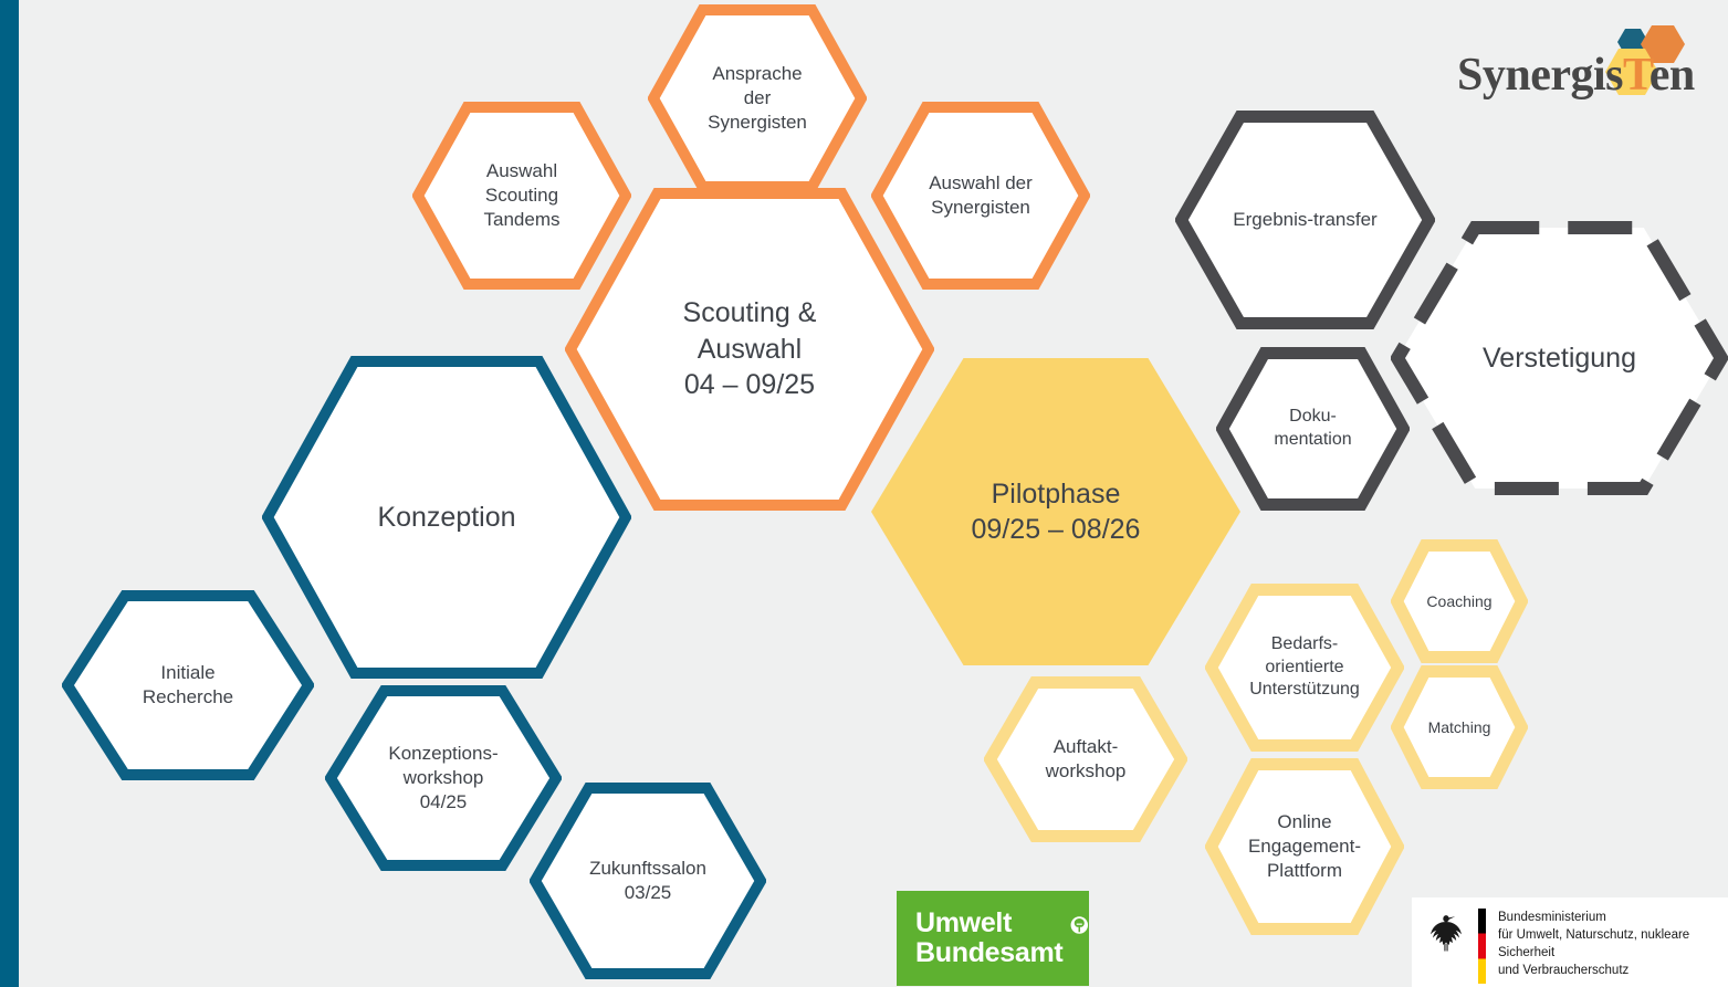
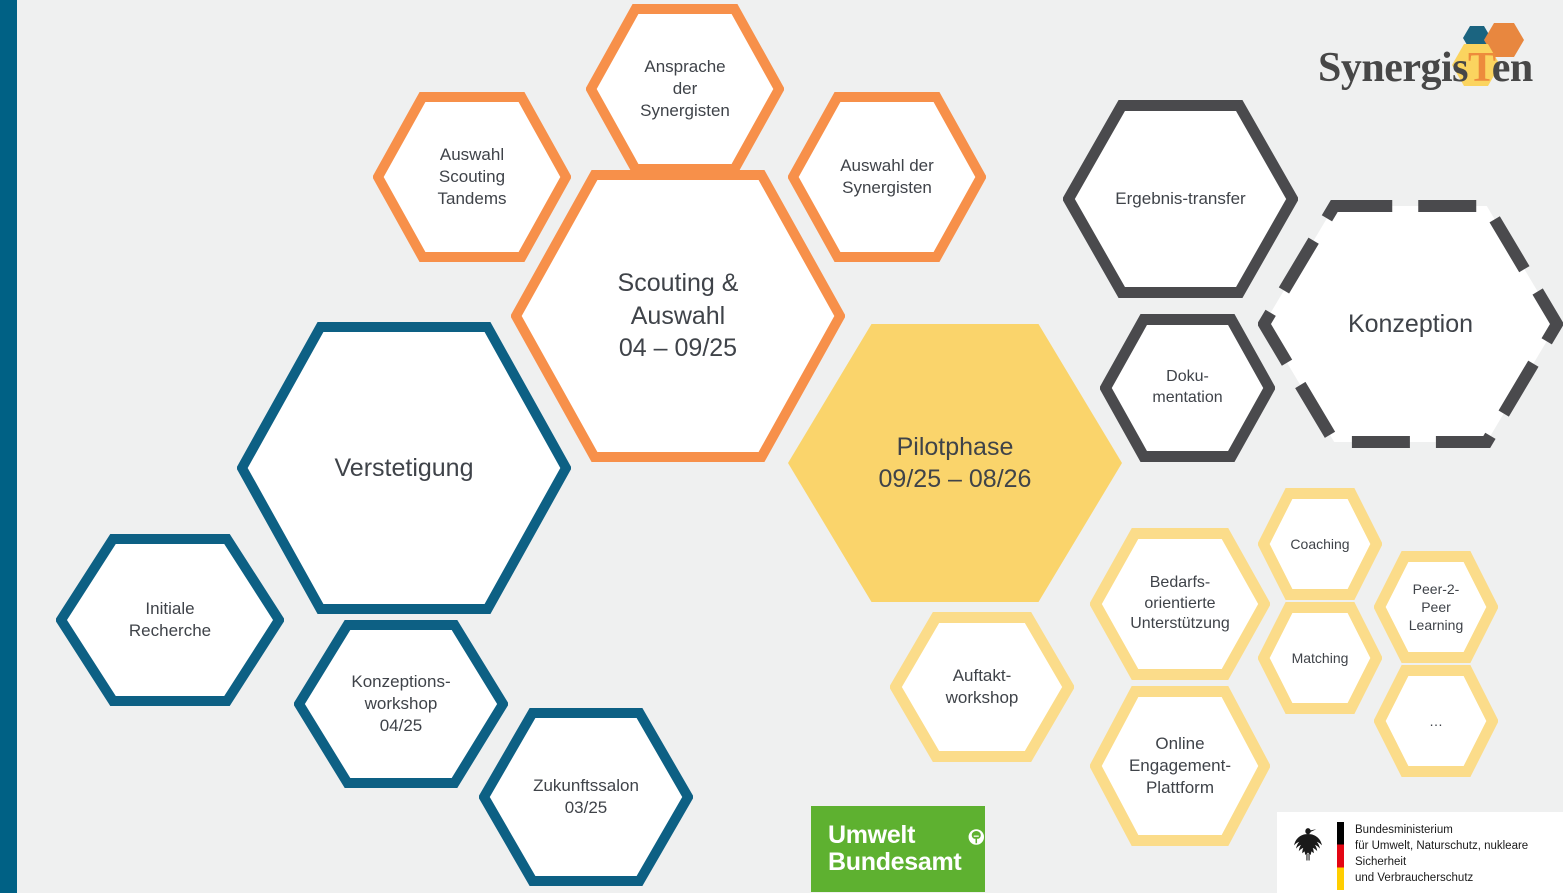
  Ansprache
  der
  Synergisten
  Auswahl
  Scouting
  Tandems
  Auswahl der
  Synergisten
  Scouting &
  Auswahl
  04 – 09/25
- Konzeption
+ Verstetigung
  Initiale
  Recherche
  Konzeptions-
  workshop
  04/25
  Zukunftssalon
  03/25
  Pilotphase
  09/25 – 08/26
  Bedarfs-
  orientierte
  Unterstützung
  Coaching
+ Peer-2-
+ Peer
+ Learning
  Matching
+ …
  Auftakt-
  workshop
  Online
  Engagement-
  Plattform
  Ergebnis-transfer
- Verstetigung
+ Konzeption
  Doku-
  mentation
  SynergisTen
  Umwelt
  Bundesamt
  Bundesministerium
  für Umwelt, Naturschutz, nukleare Sicherheit
  und Verbraucherschutz
